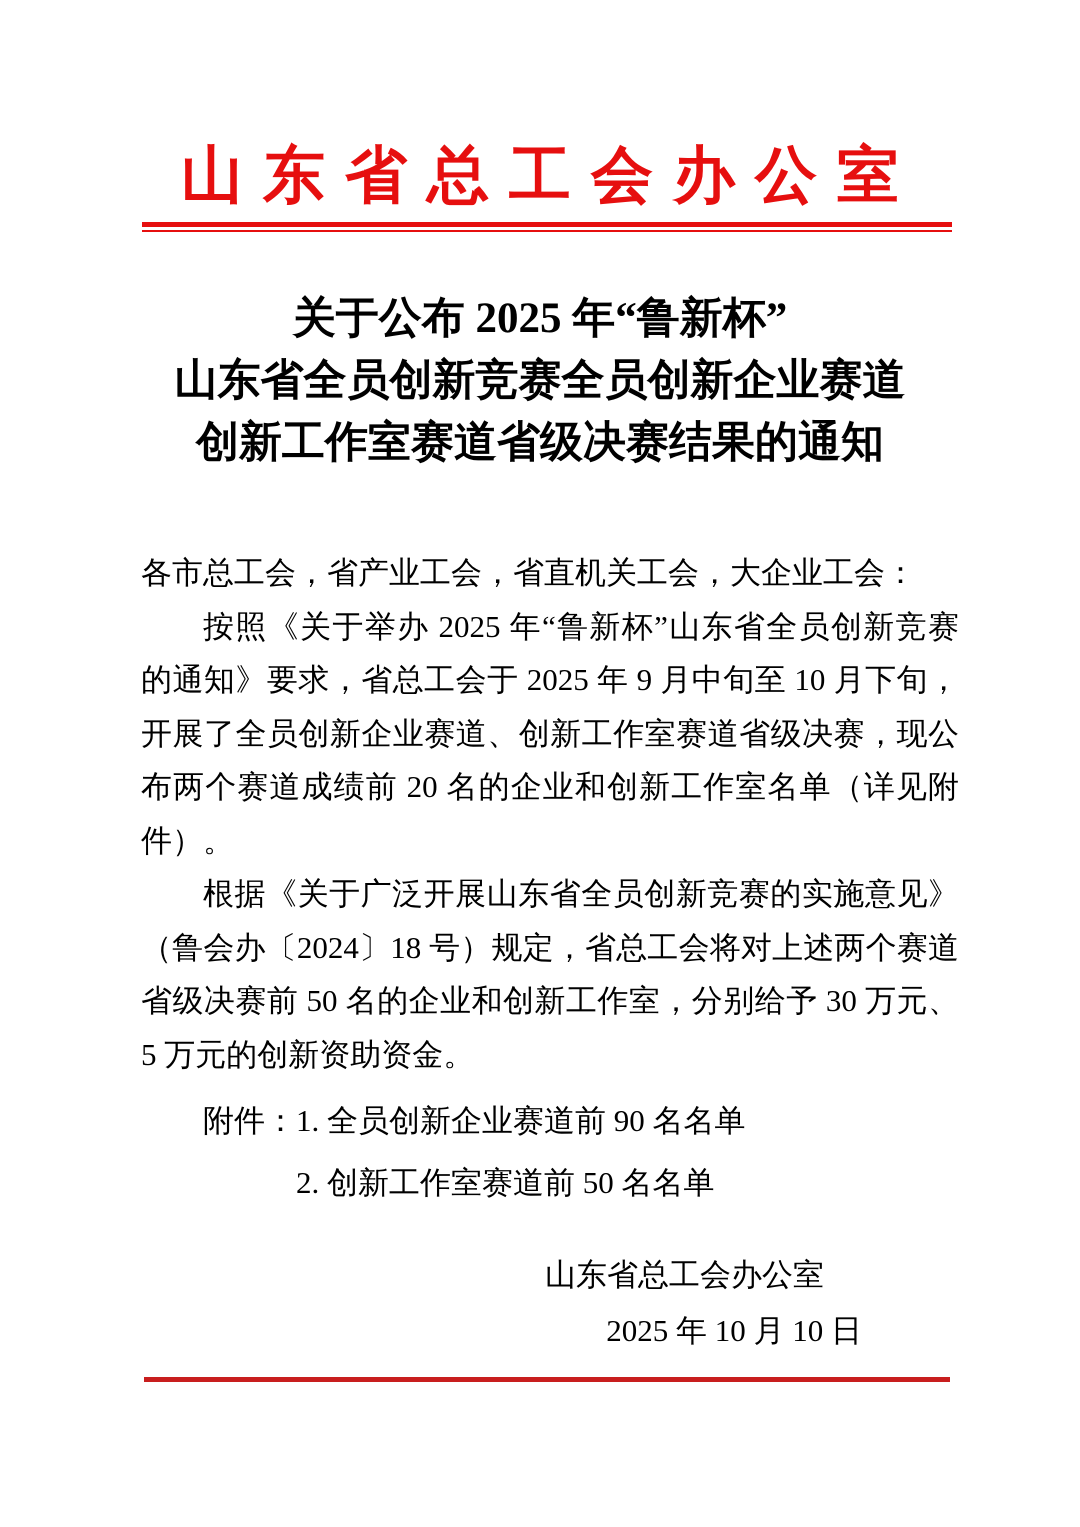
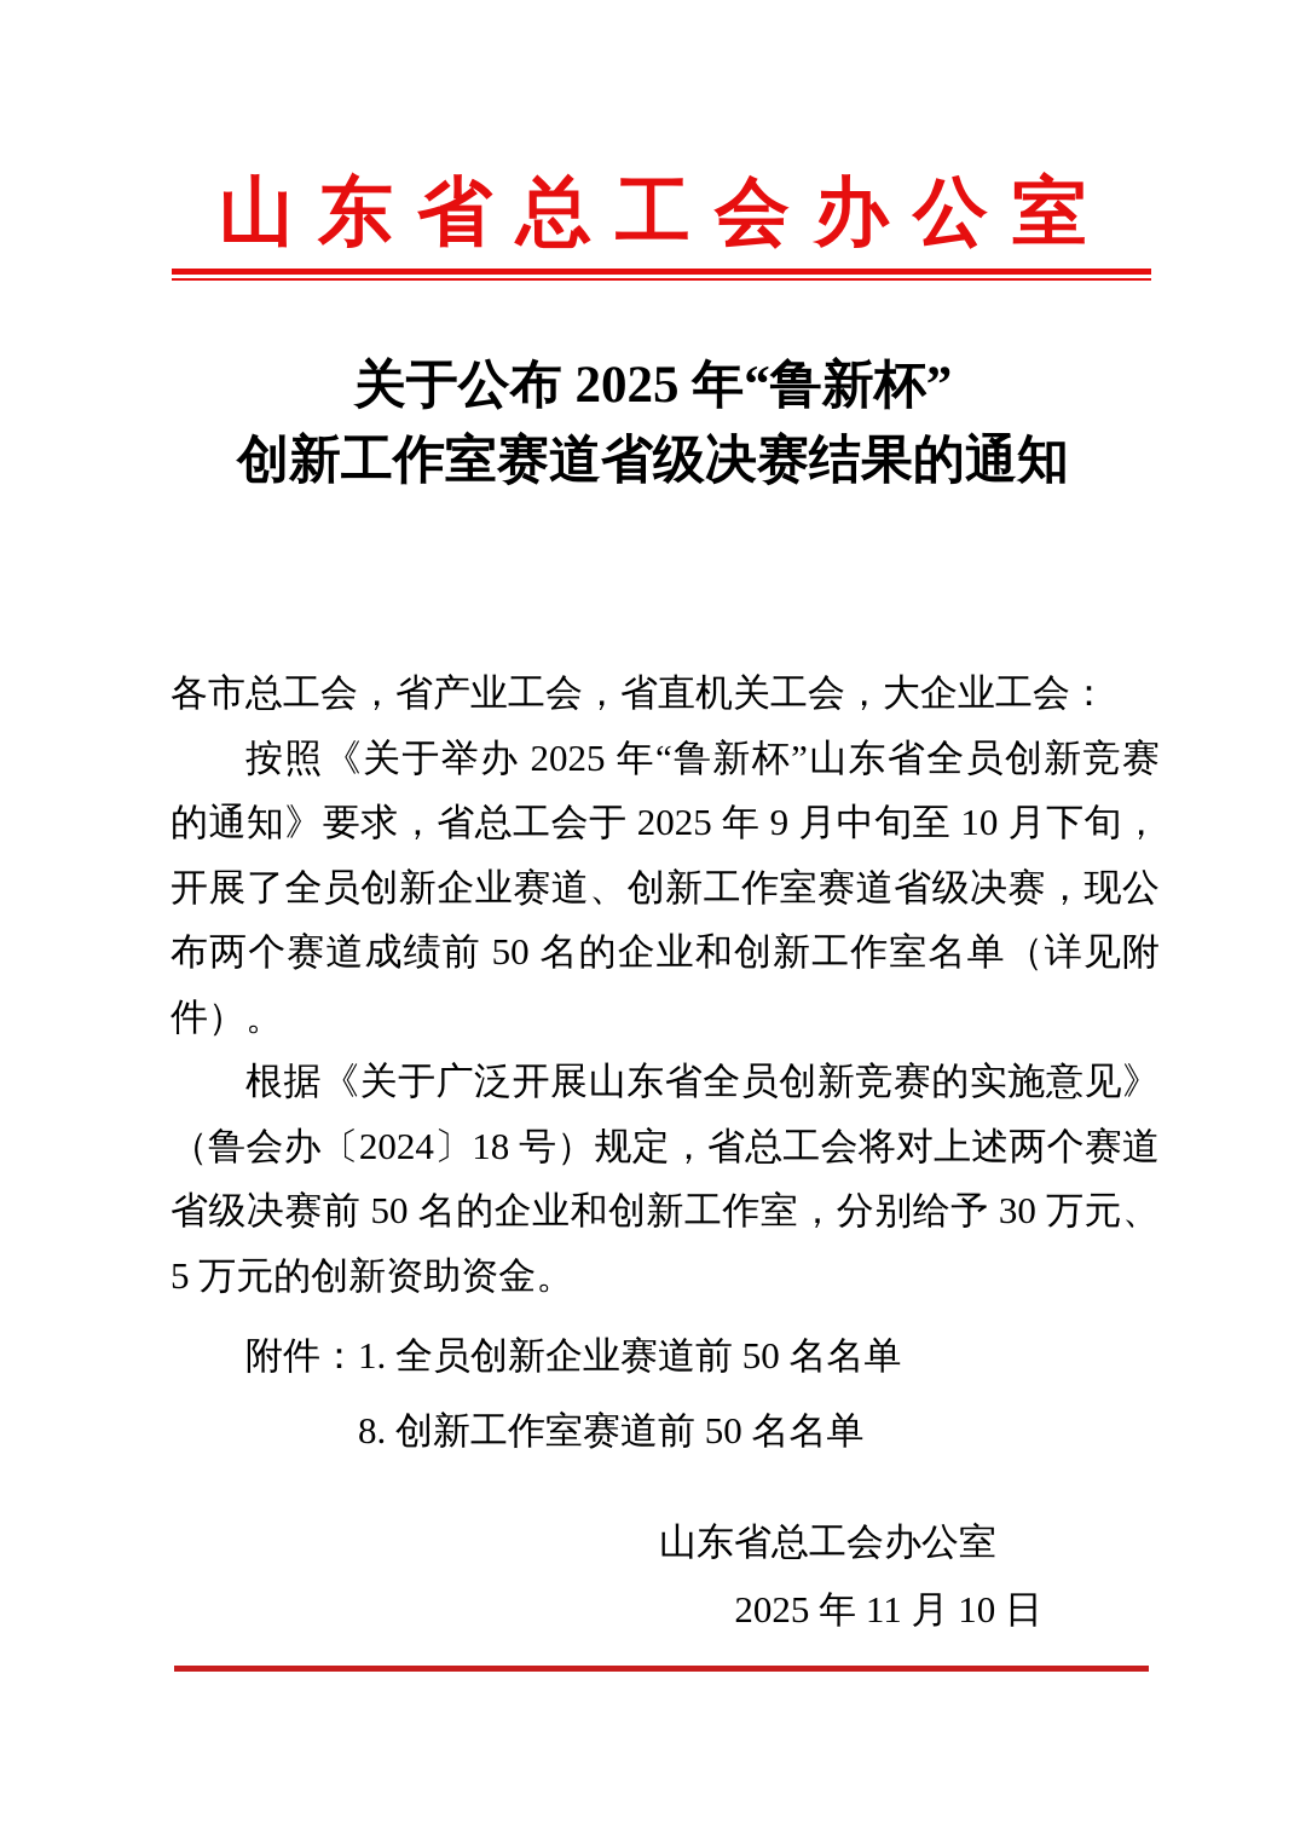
  山东省总工会办公室
  关于公布 2025 年“鲁新杯”
- 山东省全员创新竞赛全员创新企业赛道
  创新工作室赛道省级决赛结果的通知
  各市总工会，省产业工会，省直机关工会，大企业工会：
- 按照《关于举办 2025 年“鲁新杯”山东省全员创新竞赛的通知》要求，省总工会于 2025 年 9 月中旬至 10 月下旬，开展了全员创新企业赛道、创新工作室赛道省级决赛，现公布两个赛道成绩前 20 名的企业和创新工作室名单（详见附件）。
+ 按照《关于举办 2025 年“鲁新杯”山东省全员创新竞赛的通知》要求，省总工会于 2025 年 9 月中旬至 10 月下旬，开展了全员创新企业赛道、创新工作室赛道省级决赛，现公布两个赛道成绩前 50 名的企业和创新工作室名单（详见附件）。
  根据《关于广泛开展山东省全员创新竞赛的实施意见》（鲁会办〔2024〕18 号）规定，省总工会将对上述两个赛道省级决赛前 50 名的企业和创新工作室，分别给予 30 万元、5 万元的创新资助资金。
- 附件：1. 全员创新企业赛道前 90 名名单
+ 附件：1. 全员创新企业赛道前 50 名名单
- 2. 创新工作室赛道前 50 名名单
+ 8. 创新工作室赛道前 50 名名单
  山东省总工会办公室
- 2025 年 10 月 10 日
+ 2025 年 11 月 10 日
